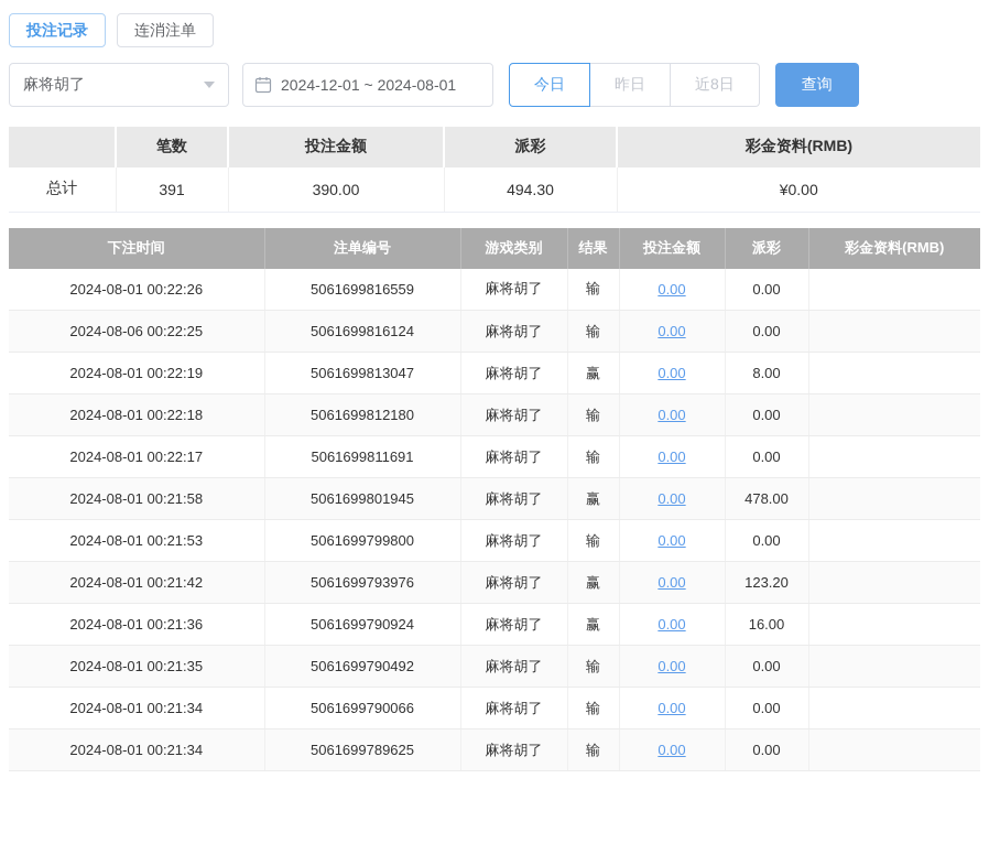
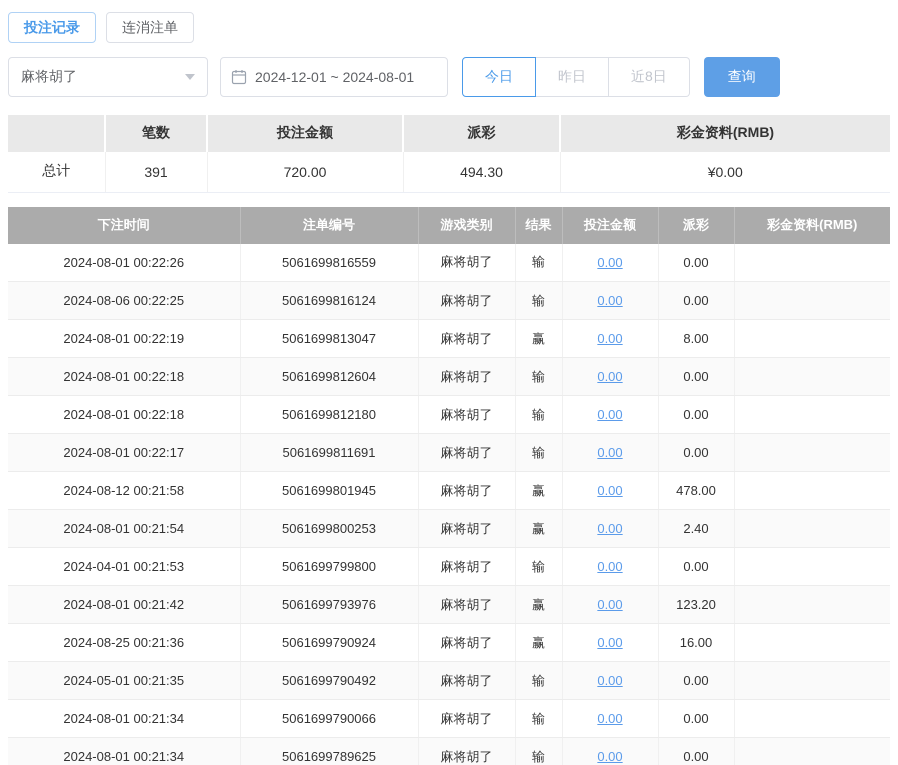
  投注记录
  连消注单
  麻将胡了
  2024-12-01 ~ 2024-08-01
  今日
  昨日
  近8日
  查询
  	笔数	投注金额	派彩	彩金资料(RMB)
- 总计	391	390.00	494.30	¥0.00
+ 总计	391	720.00	494.30	¥0.00
  下注时间	注单编号	游戏类别	结果	投注金额	派彩	彩金资料(RMB)
  2024-08-01 00:22:26	5061699816559	麻将胡了	输	0.00	0.00
  2024-08-06 00:22:25	5061699816124	麻将胡了	输	0.00	0.00
  2024-08-01 00:22:19	5061699813047	麻将胡了	赢	0.00	8.00
+ 2024-08-01 00:22:18	5061699812604	麻将胡了	输	0.00	0.00
  2024-08-01 00:22:18	5061699812180	麻将胡了	输	0.00	0.00
  2024-08-01 00:22:17	5061699811691	麻将胡了	输	0.00	0.00
- 2024-08-01 00:21:58	5061699801945	麻将胡了	赢	0.00	478.00
+ 2024-08-12 00:21:58	5061699801945	麻将胡了	赢	0.00	478.00
+ 2024-08-01 00:21:54	5061699800253	麻将胡了	赢	0.00	2.40
- 2024-08-01 00:21:53	5061699799800	麻将胡了	输	0.00	0.00
+ 2024-04-01 00:21:53	5061699799800	麻将胡了	输	0.00	0.00
  2024-08-01 00:21:42	5061699793976	麻将胡了	赢	0.00	123.20
- 2024-08-01 00:21:36	5061699790924	麻将胡了	赢	0.00	16.00
+ 2024-08-25 00:21:36	5061699790924	麻将胡了	赢	0.00	16.00
- 2024-08-01 00:21:35	5061699790492	麻将胡了	输	0.00	0.00
+ 2024-05-01 00:21:35	5061699790492	麻将胡了	输	0.00	0.00
  2024-08-01 00:21:34	5061699790066	麻将胡了	输	0.00	0.00
  2024-08-01 00:21:34	5061699789625	麻将胡了	输	0.00	0.00
